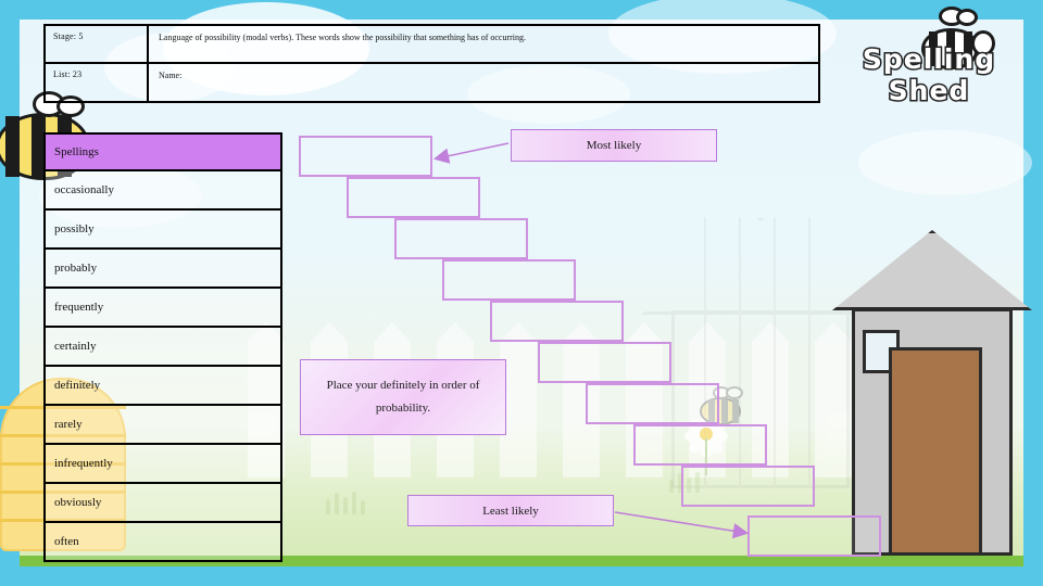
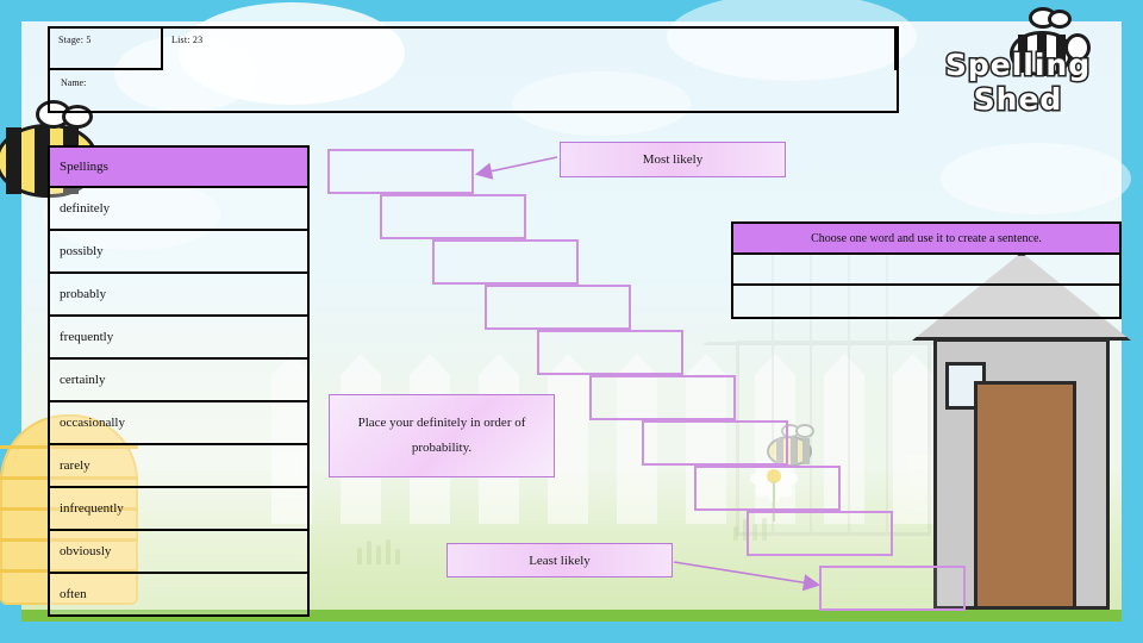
  Stage: 5
- Language of possibility (modal verbs). These words show the possibility that something has of occurring.
  List: 23
  Name:
  Spelling Shed
  Spellings
- occasionally
+ definitely
  possibly
  probably
  frequently
  certainly
- definitely
+ occasionally
  rarely
  infrequently
  obviously
  often
  Most likely
  Least likely
  Place your definitely in order of
  probability.
+ Choose one word and use it to create a sentence.
